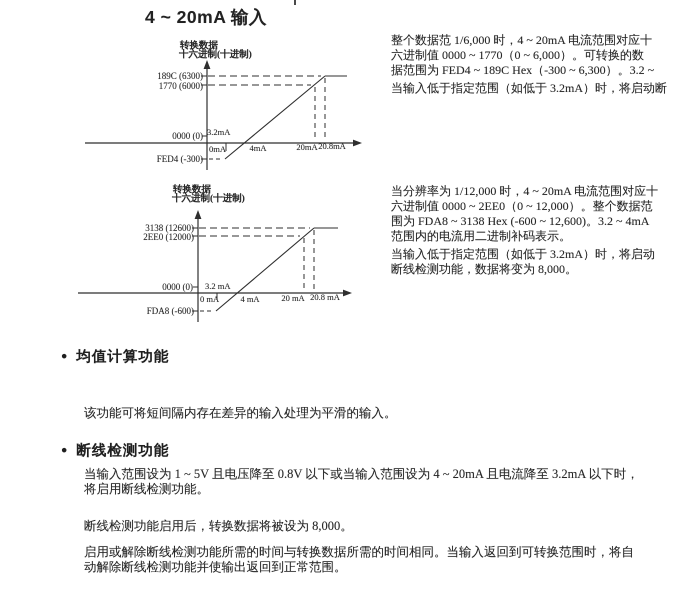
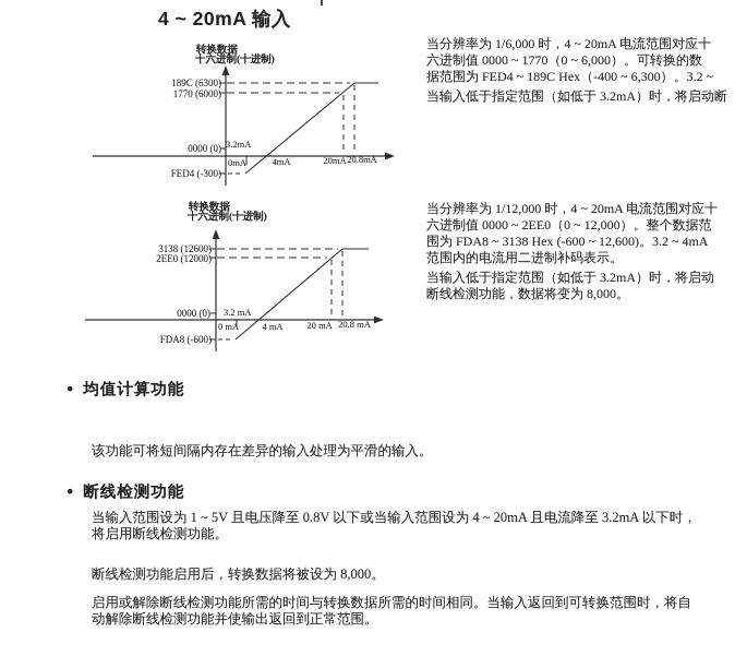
  4 ~ 20mA 输入
  转换数据
  十六进制(十进制)
  189C (6300)
  1770 (6000)
  0000 (0)
  FED4 (-300)
  0mA
  3.2mA
  4mA
  20mA
  20.8mA
- 整个数据范 1/6,000 时，4 ~ 20mA 电流范围对应十
+ 当分辨率为 1/6,000 时，4 ~ 20mA 电流范围对应十
  六进制值 0000 ~ 1770（0 ~ 6,000）。可转换的数
- 据范围为 FED4 ~ 189C Hex（-300 ~ 6,300）。3.2 ~
+ 据范围为 FED4 ~ 189C Hex（-400 ~ 6,300）。3.2 ~
  当输入低于指定范围（如低于 3.2mA）时，将启动断
  转换数据
  十六进制(十进制)
  3138 (12600)
  2EE0 (12000)
  0000 (0)
  FDA8 (-600)
  0 mA
  3.2 mA
  4 mA
  20 mA
  20.8 mA
  当分辨率为 1/12,000 时，4 ~ 20mA 电流范围对应十
  六进制值 0000 ~ 2EE0（0 ~ 12,000）。整个数据范
  围为 FDA8 ~ 3138 Hex (-600 ~ 12,600)。3.2 ~ 4mA
  范围内的电流用二进制补码表示。
  当输入低于指定范围（如低于 3.2mA）时，将启动
  断线检测功能，数据将变为 8,000。
  ● 均值计算功能
  该功能可将短间隔内存在差异的输入处理为平滑的输入。
  ● 断线检测功能
  当输入范围设为 1 ~ 5V 且电压降至 0.8V 以下或当输入范围设为 4 ~ 20mA 且电流降至 3.2mA 以下时，
  将启用断线检测功能。
  断线检测功能启用后，转换数据将被设为 8,000。
  启用或解除断线检测功能所需的时间与转换数据所需的时间相同。当输入返回到可转换范围时，将自
  动解除断线检测功能并使输出返回到正常范围。
